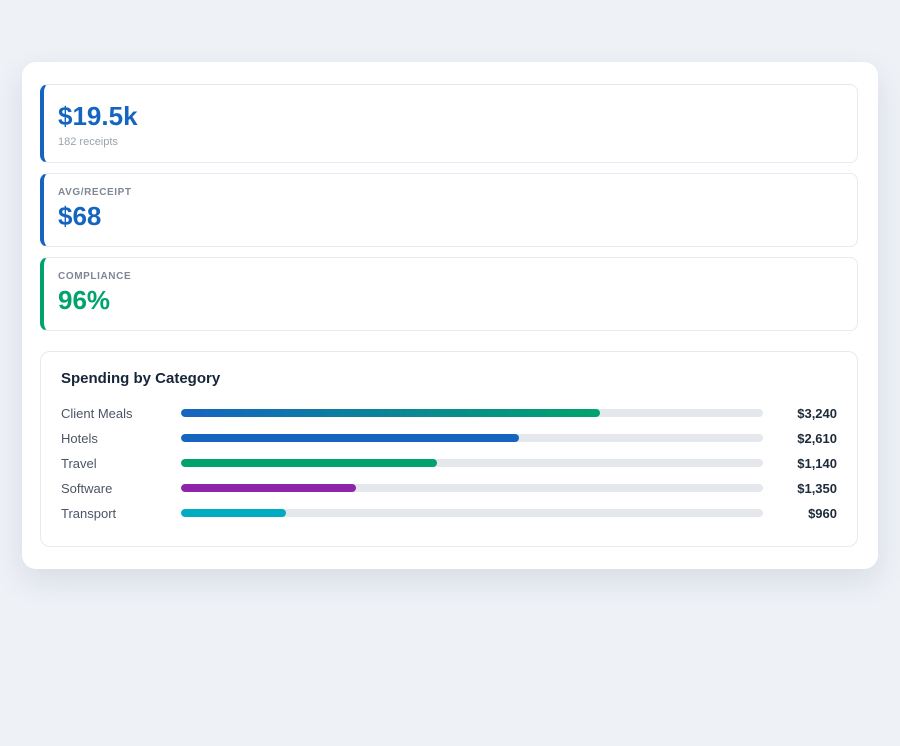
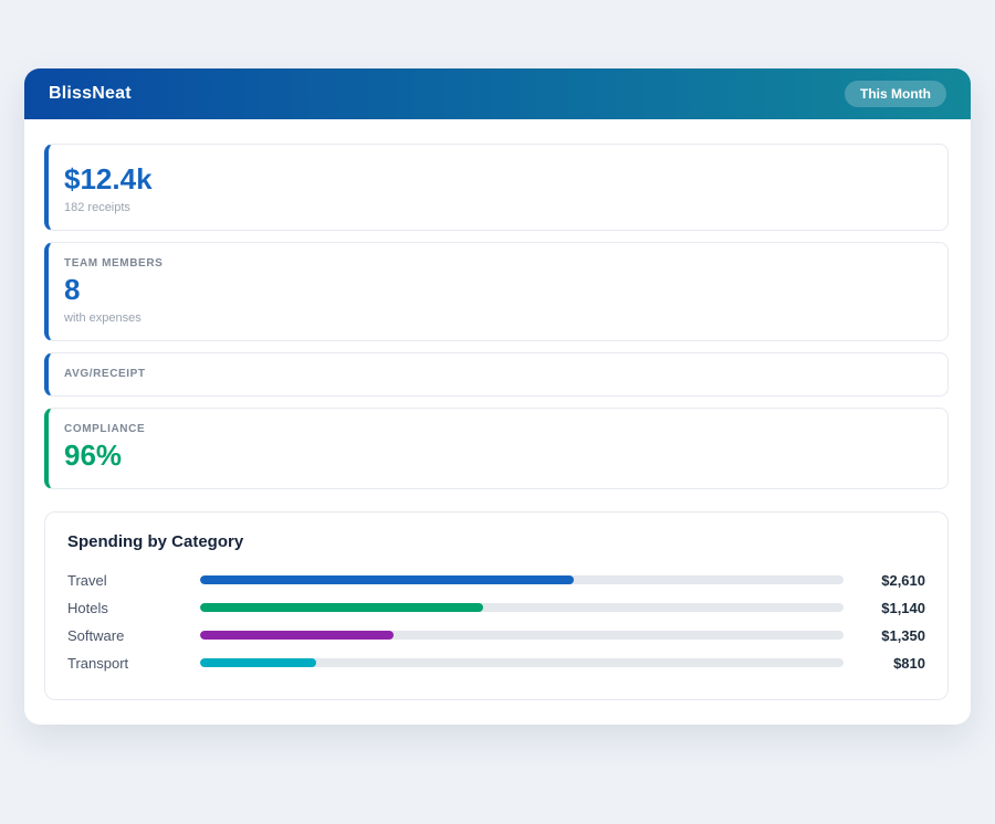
+ BlissNeat
+ This Month
- $19.5k
+ $12.4k
  182 receipts
+ TEAM MEMBERS
+ 8
+ with expenses
  AVG/RECEIPT
- $68
  COMPLIANCE
  96%
  Spending by Category
- Client Meals
- $3,240
- Hotels
+ Travel
  $2,610
- Travel
+ Hotels
  $1,140
  Software
  $1,350
  Transport
- $960
+ $810
